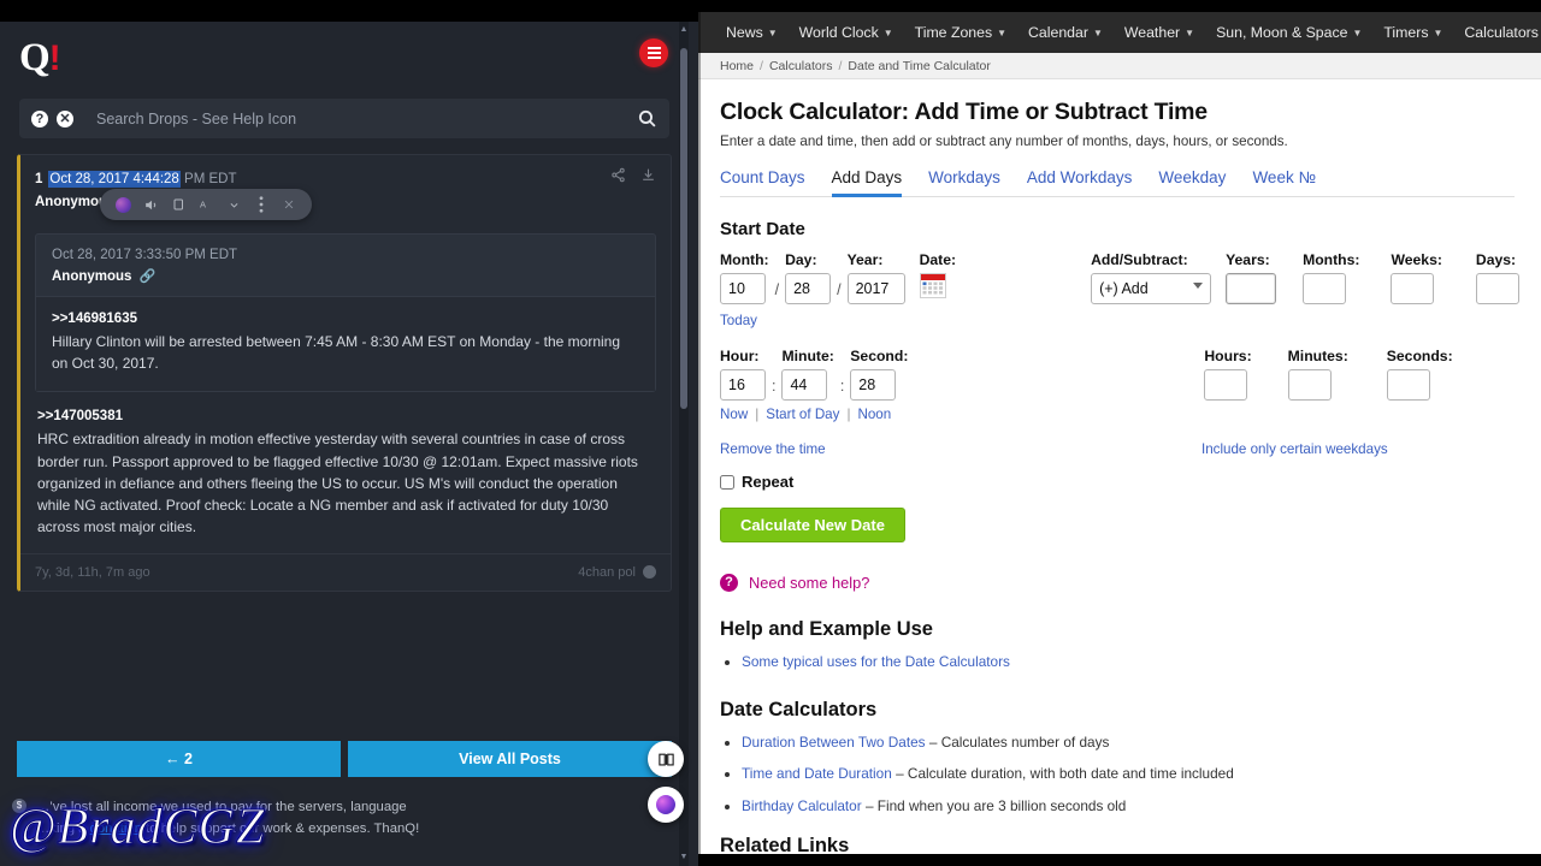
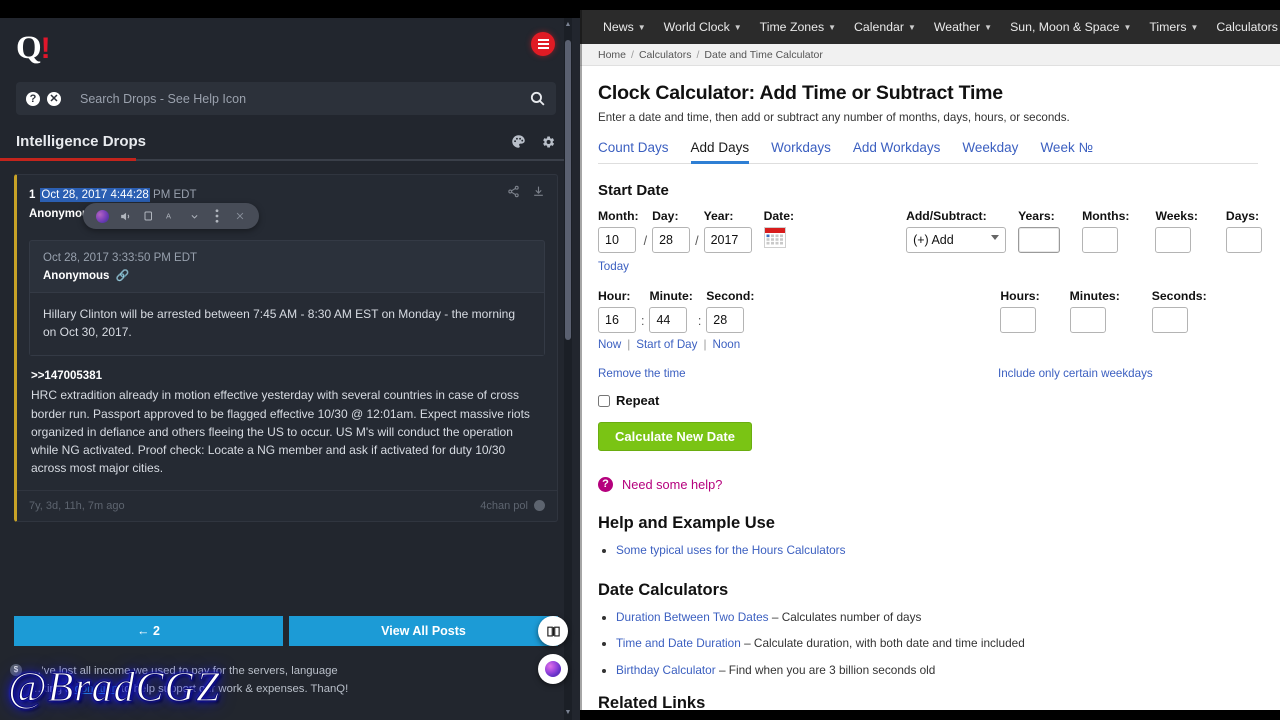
  Q!
  ?
  ✕
  Search Drops - See Help Icon
+ Intelligence Drops
  1 Oct 28, 2017 4:44:28 PM EDT
  Anonymo
  A
  Oct 28, 2017 3:33:50 PM EDT
  Anonymous
  🔗
- >>146981635
  Hillary Clinton will be arrested between 7:45 AM - 8:30 AM EST on Monday - the morning on Oct 30, 2017.
  >>147005381
  HRC extradition already in motion effective yesterday with several countries in case of cross border run. Passport approved to be flagged effective 10/30 @ 12:01am. Expect massive riots organized in defiance and others fleeing the US to occur. US M's will conduct the operation while NG activated. Proof check: Locate a NG member and ask if activated for duty 10/30 across most major cities.
  7y, 3d, 11h, 7m ago
  4chan pol
  ← 2
  View All Posts
  $
  …’ve lost all income we used to pay for the servers, language
  …king a donation to help support our work & expenses. ThanQ!
  @BradCGZ
  News
  ▼
  World Clock
  ▼
  Time Zones
  ▼
  Calendar
  ▼
  Weather
  ▼
  Sun, Moon & Space
  ▼
  Timers
  ▼
  Calculators
  Home
  /
  Calculators
  /
  Date and Time Calculator
  Clock Calculator: Add Time or Subtract Time
  Enter a date and time, then add or subtract any number of months, days, hours, or seconds.
  Count Days
  Add Days
  Workdays
  Add Workdays
  Weekday
  Week №
  Start Date
  Month:
  10
  /
  Day:
  28
  /
  Year:
  2017
  Date:
  Add/Subtract:
  (+) Add
  Years:
  Months:
  Weeks:
  Days:
  Today
  Hour:
  16
  :
  Minute:
  44
  :
  Second:
  28
  Hours:
  Minutes:
  Seconds:
  Now
  |
  Start of Day
  |
  Noon
  Remove the time
  Include only certain weekdays
  Repeat
  Calculate New Date
  ?
  Need some help?
  Help and Example Use
- Some typical uses for the Date Calculators
+ Some typical uses for the Hours Calculators
  Date Calculators
  Duration Between Two Dates – Calculates number of days
  Time and Date Duration – Calculate duration, with both date and time included
  Birthday Calculator – Find when you are 3 billion seconds old
  Related Links
